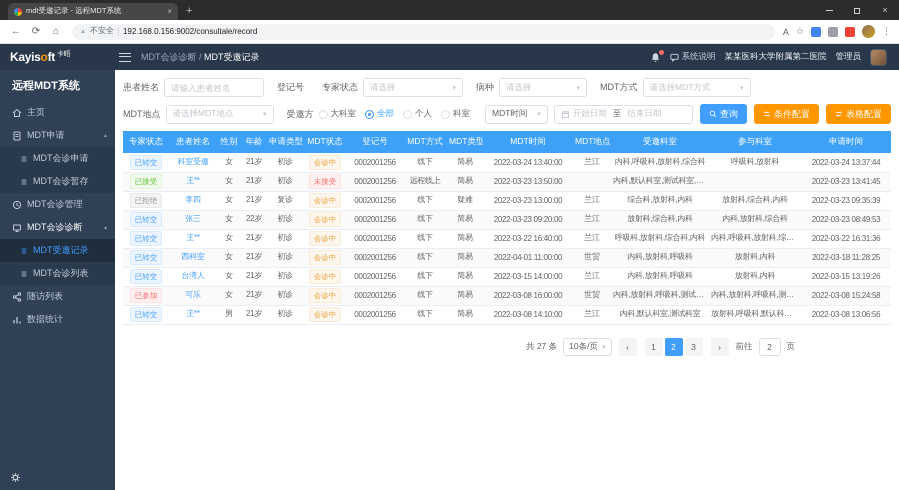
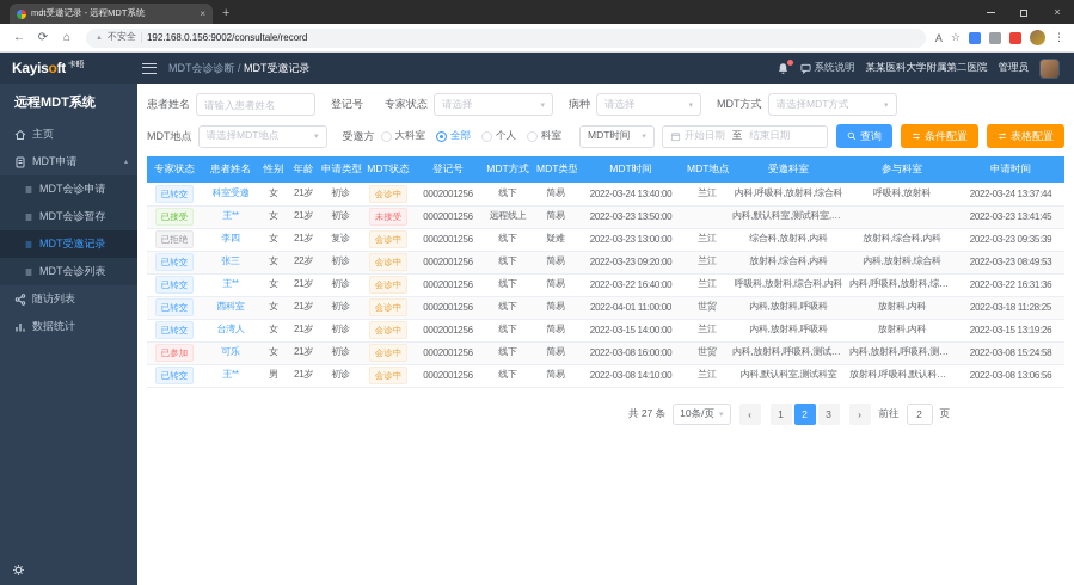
  mdt受邀记录 - 远程MDT系统
  ×
  +
  ×
  ←
  ⟳
  ⌂
  不安全
  192.168.0.156:9002/consultale/record
  A
  ☆
  ⋮
  Kayisoft
  MDT会诊诊断 / MDT受邀记录
  系统说明
  某某医科大学附属第二医院
  管理员
  远程MDT系统
  主页
  MDT申请
  MDT会诊申请
  MDT会诊暂存
- MDT会诊管理
- MDT会诊诊断
  MDT受邀记录
  MDT会诊列表
  随访列表
  数据统计
  患者姓名
  请输入患者姓名
  登记号
  专家状态
  请选择
  病种
  请选择
  MDT方式
  请选择MDT方式
  MDT地点
  请选择MDT地点
  受邀方
  大科室
  全部
  个人
  科室
  MDT时间
  开始日期
  至
  结束日期
  查询
  条件配置
  表格配置
  专家状态	患者姓名	性别	年龄	申请类型	MDT状态	登记号	MDT方式	MDT类型	MDT时间	MDT地点	受邀科室	参与科室	申请时间
  已转交	科室受邀	女	21岁	初诊	会诊中	0002001256	线下	简易	2022-03-24 13:40:00	兰江	内科,呼吸科,放射科,综合科	呼吸科,放射科	2022-03-24 13:37:44
  已接受	王**	女	21岁	初诊	未接受	0002001256	远程线上	简易	2022-03-23 13:50:00		内科,默认科室,测试科室,放射		2022-03-23 13:41:45
  已拒绝	李四	女	21岁	复诊	会诊中	0002001256	线下	疑难	2022-03-23 13:00:00	兰江	综合科,放射科,内科	放射科,综合科,内科	2022-03-23 09:35:39
  已转交	张三	女	22岁	初诊	会诊中	0002001256	线下	简易	2022-03-23 09:20:00	兰江	放射科,综合科,内科	内科,放射科,综合科	2022-03-23 08:49:53
  已转交	王**	女	21岁	初诊	会诊中	0002001256	线下	简易	2022-03-22 16:40:00	兰江	呼吸科,放射科,综合科,内科	内科,呼吸科,放射科,综合科	2022-03-22 16:31:36
  已转交	西科室	女	21岁	初诊	会诊中	0002001256	线下	简易	2022-04-01 11:00:00	世贸	内科,放射科,呼吸科	放射科,内科	2022-03-18 11:28:25
  已转交	台湾人	女	21岁	初诊	会诊中	0002001256	线下	简易	2022-03-15 14:00:00	兰江	内科,放射科,呼吸科	放射科,内科	2022-03-15 13:19:26
  已参加	可乐	女	21岁	初诊	会诊中	0002001256	线下	简易	2022-03-08 16:00:00	世贸	内科,放射科,呼吸科,测试科室	内科,放射科,呼吸科,测试科	2022-03-08 15:24:58
  已转交	王**	男	21岁	初诊	会诊中	0002001256	线下	简易	2022-03-08 14:10:00	兰江	内科,默认科室,测试科室	放射科,呼吸科,默认科室,测	2022-03-08 13:06:56
  共 27 条
  10条/页
  ‹
  1 2 3
  ›
  前往
  2
  页
